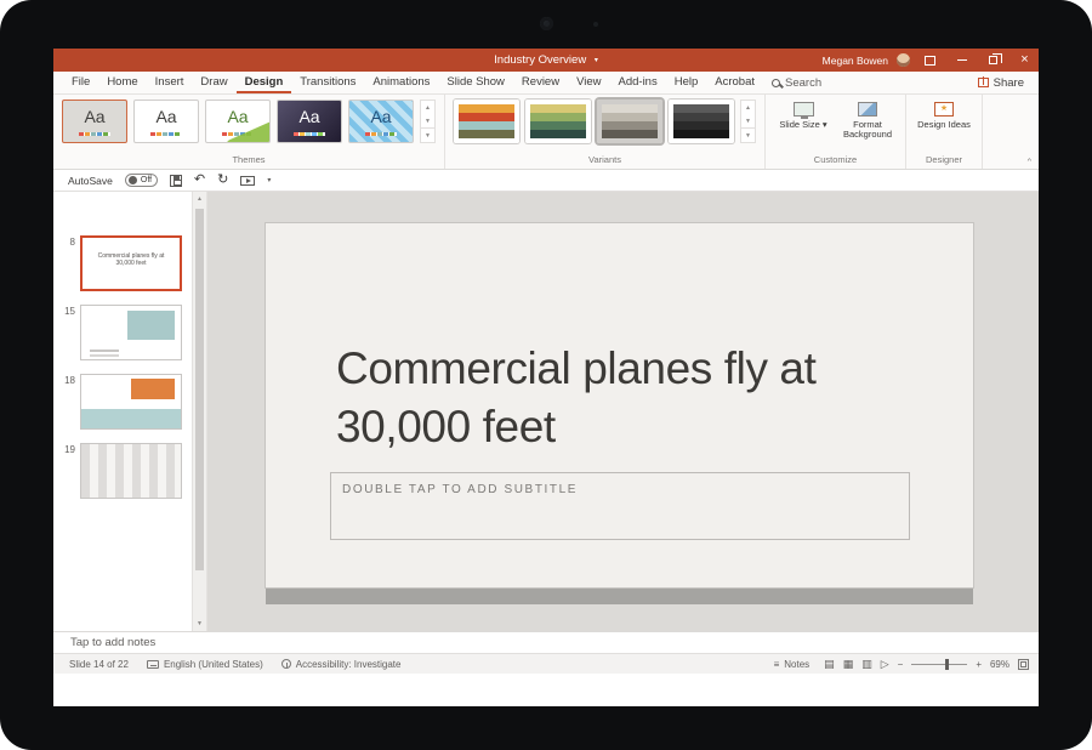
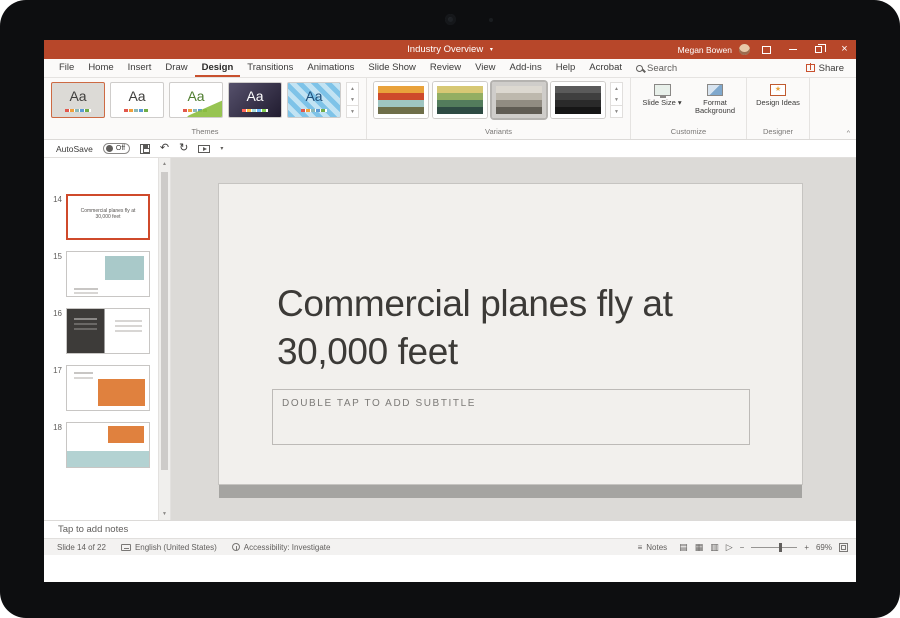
  Industry Overview
  Megan Bowen
  ×
  File
  Home
  Insert
  Draw
  Design
  Transitions
  Animations
  Slide Show
  Review
  View
  Add-ins
  Help
  Acrobat
  Search
  Share
  Aa
  Aa
  Aa
  Aa
  Aa
  Themes
  Variants
  Slide Size ▾
  Format Background
  Customize
  Design Ideas
  Designer
  AutoSave
  ↶
  ↻
- 8
+ 14
  15
+ 16
+ 17
  18
- 19
  Commercial planes fly at 30,000 feet
  DOUBLE TAP TO ADD SUBTITLE
  Tap to add notes
  Slide 14 of 22
  English (United States)
  Accessibility: Investigate
  ≡
  Notes
  ▤
  ▦
  ▥
  ▷
  −
  +
  69%
